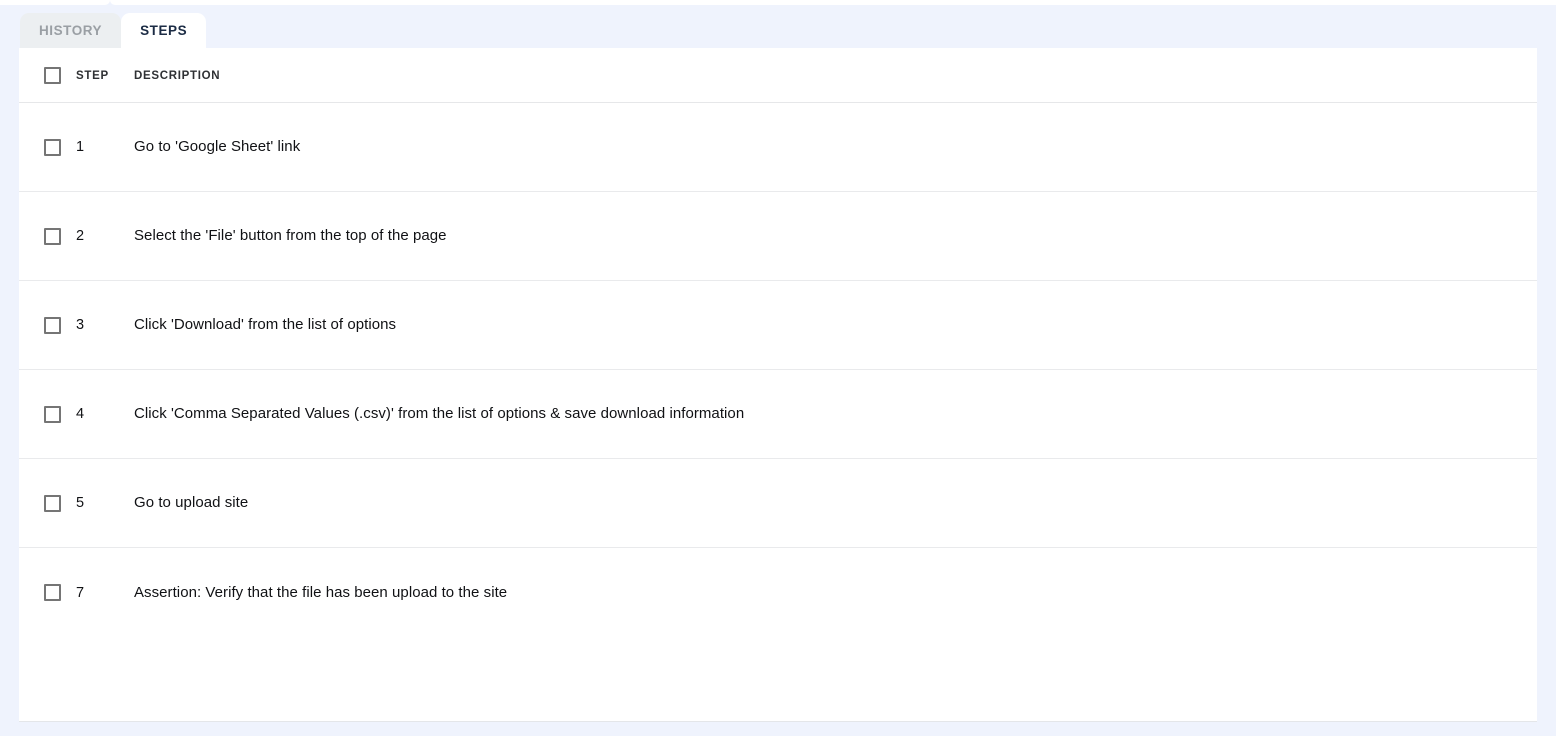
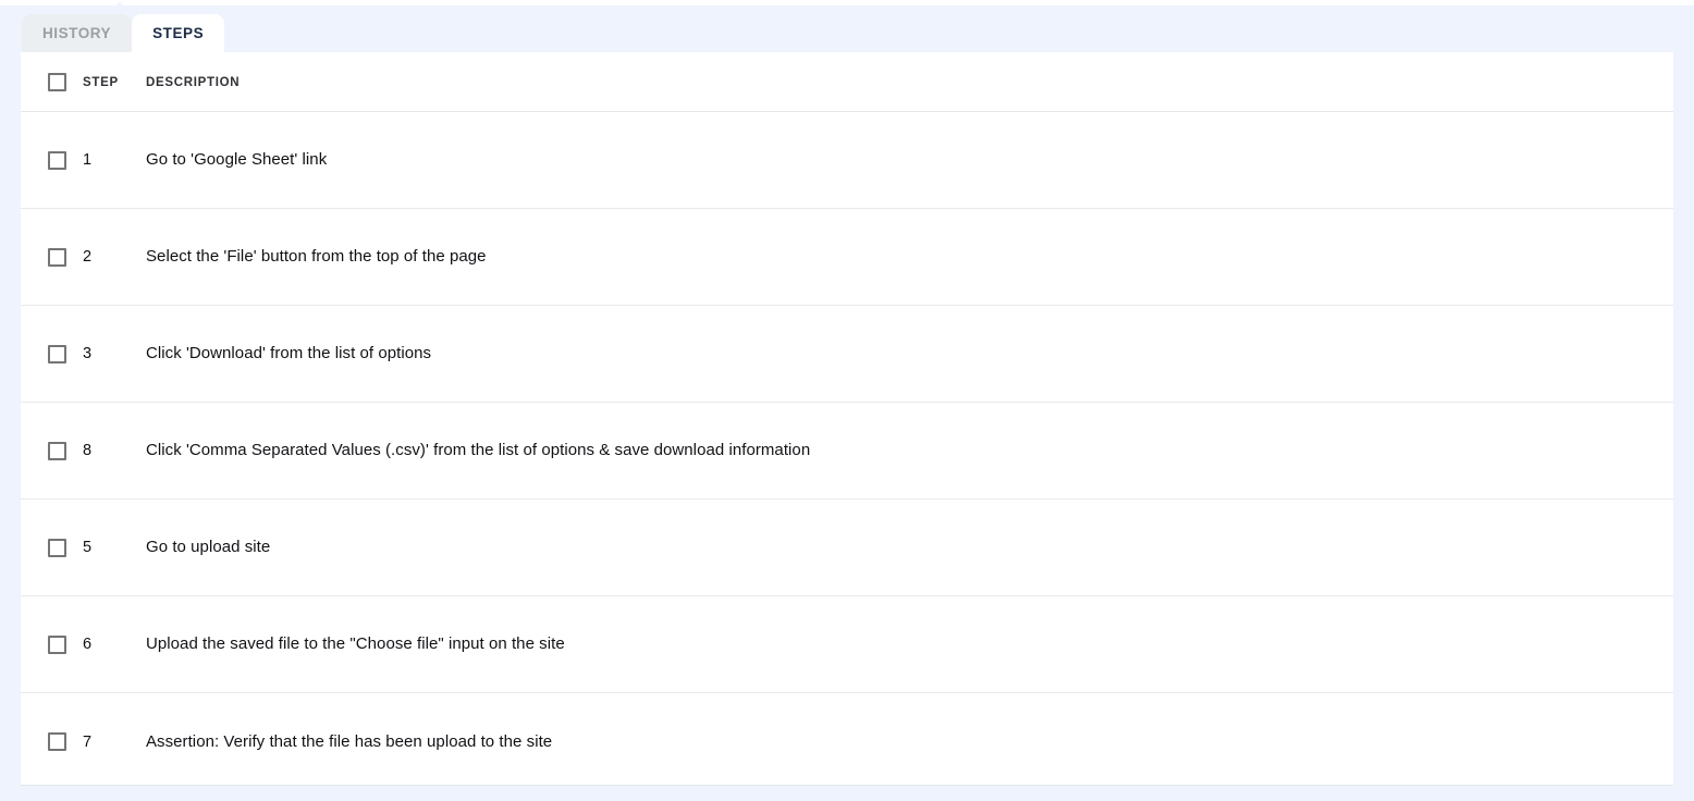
  HISTORY
  STEPS
  STEP
  DESCRIPTION
  1
  Go to 'Google Sheet' link
  2
  Select the 'File' button from the top of the page
  3
  Click 'Download' from the list of options
- 4
+ 8
  Click 'Comma Separated Values (.csv)' from the list of options & save download information
  5
  Go to upload site
+ 6
+ Upload the saved file to the "Choose file" input on the site
  7
  Assertion: Verify that the file has been upload to the site
